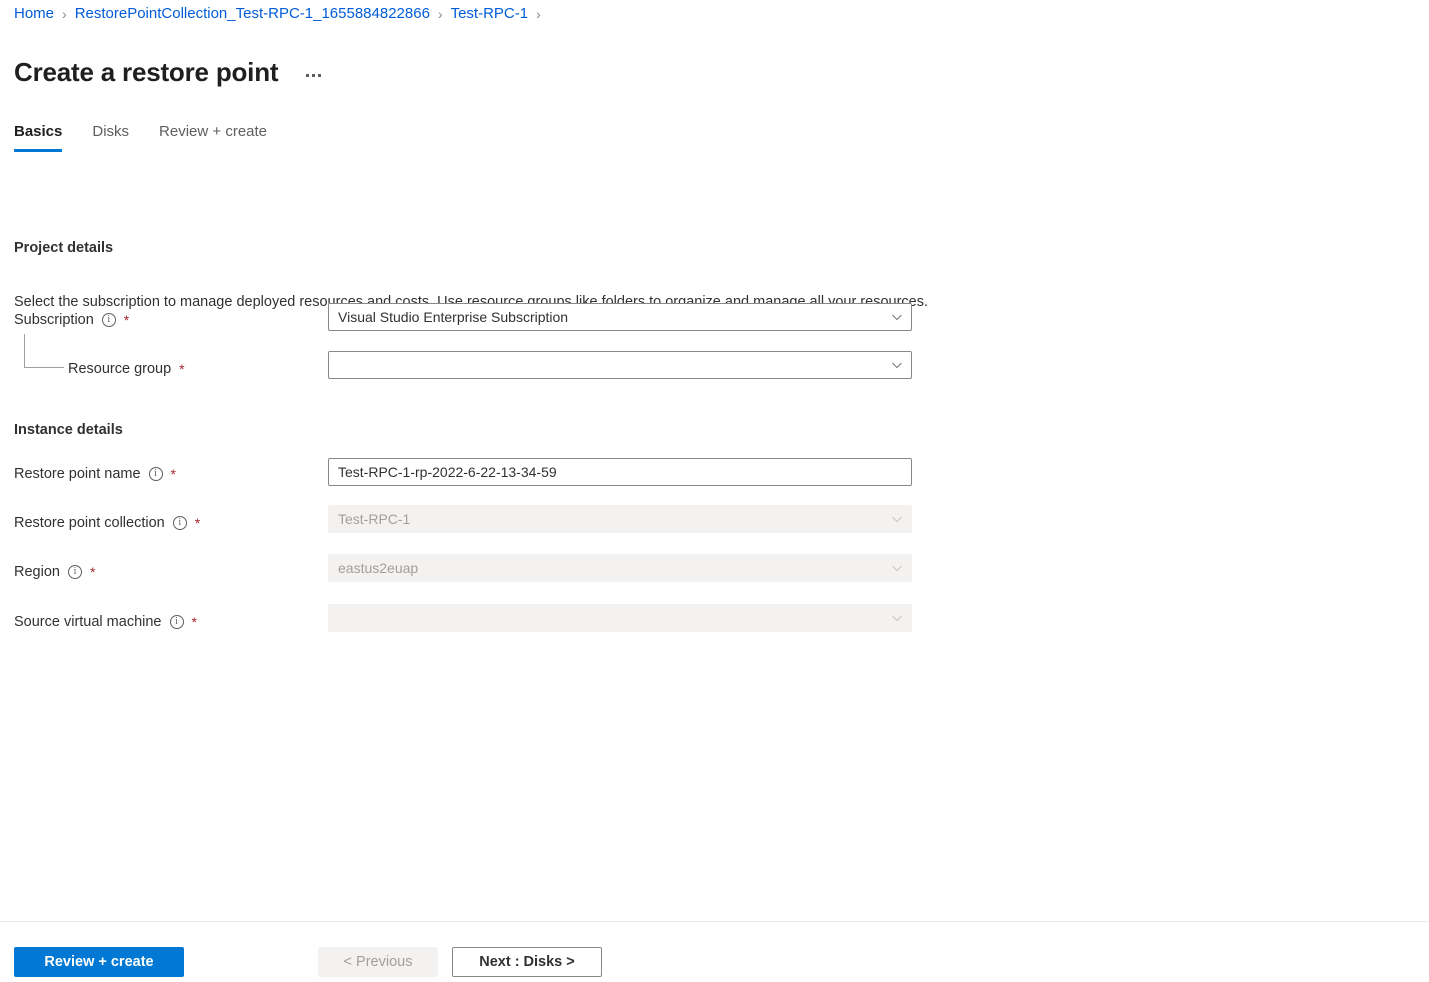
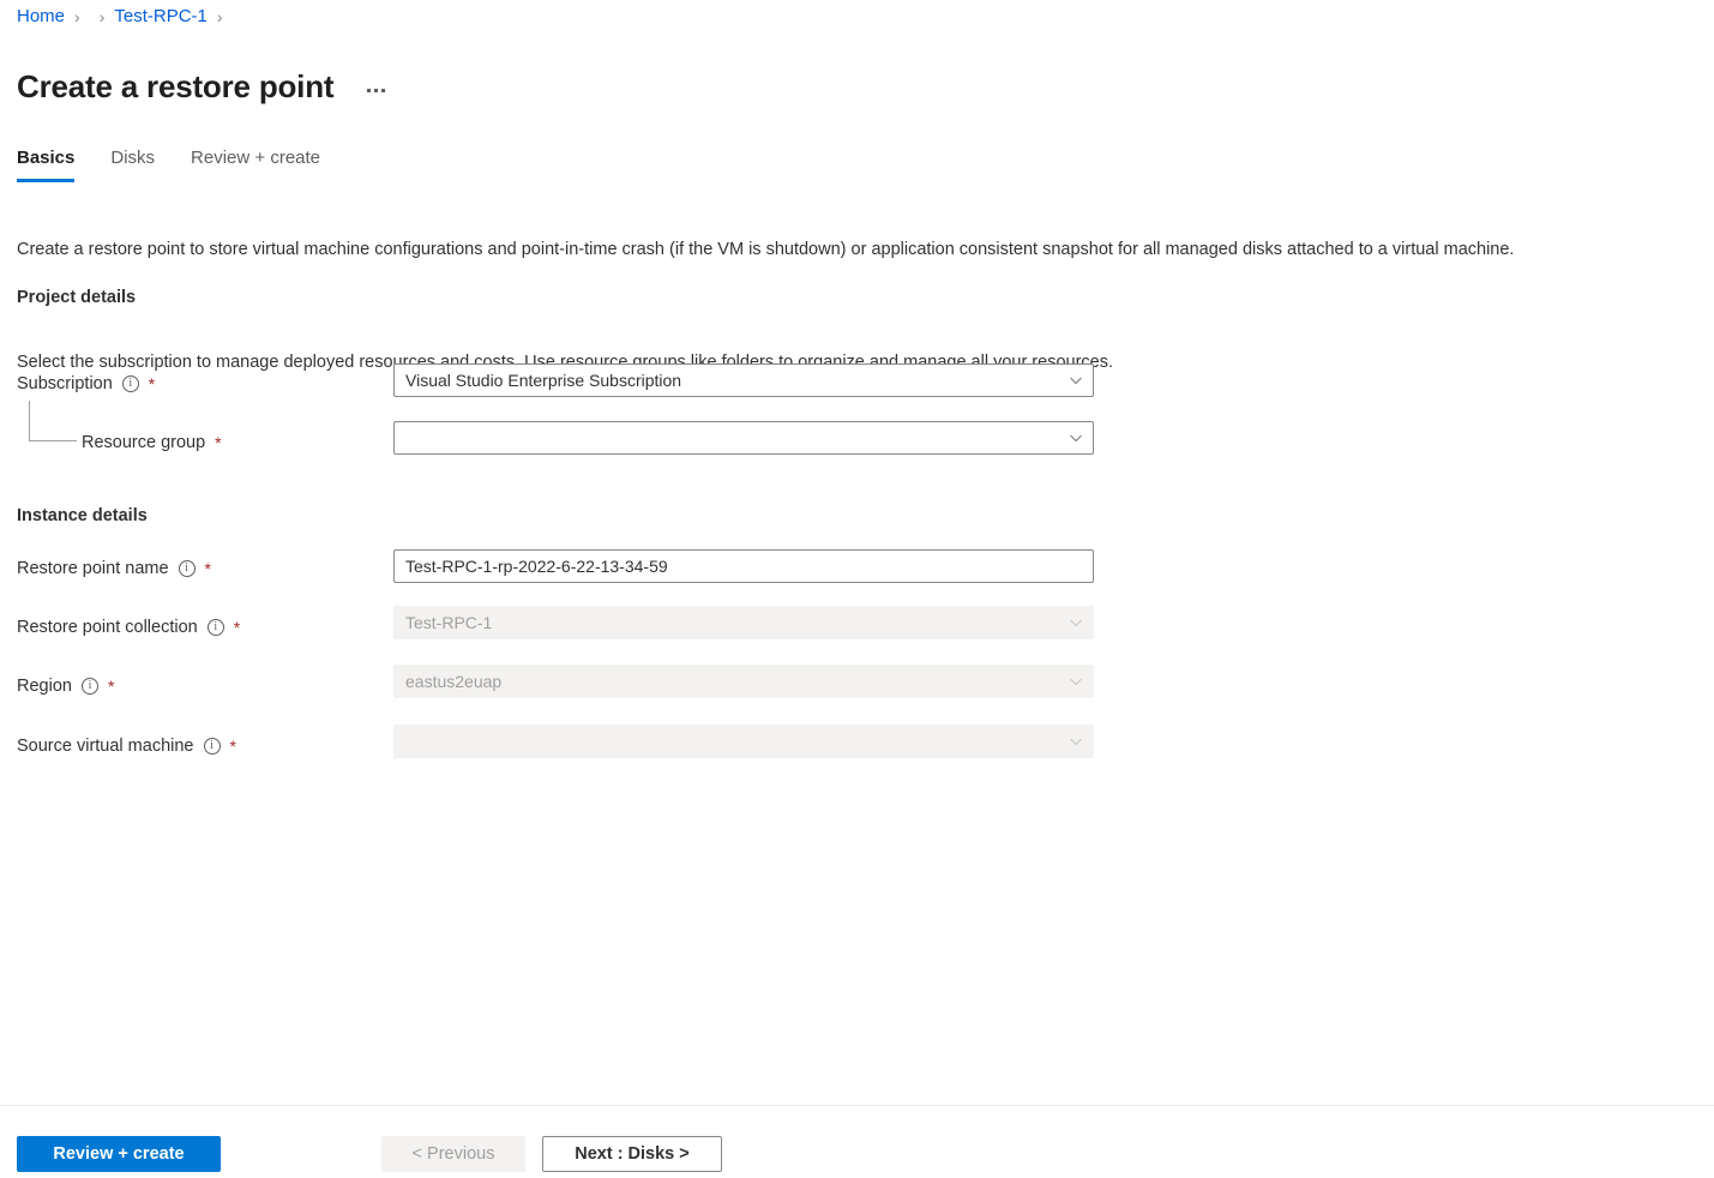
  Home
  ›
- RestorePointCollection_Test-RPC-1_1655884822866
  ›
  Test-RPC-1
  ›
  Create a restore point
  Basics
  Disks
  Review + create
+ Create a restore point to store virtual machine configurations and point-in-time crash (if the VM is shutdown) or application consistent snapshot for all managed disks attached to a virtual machine.
  Project details
  Select the subscription to manage deployed resources and costs. Use resource groups like folders to organize and manage all your resources.
  Subscription
  i
  *
  Visual Studio Enterprise Subscription
  Resource group
  *
  Instance details
  Restore point name
  i
  *
  Test-RPC-1-rp-2022-6-22-13-34-59
  Restore point collection
  i
  *
  Test-RPC-1
  Region
  i
  *
  eastus2euap
  Source virtual machine
  i
  *
  Review + create
  < Previous
  Next : Disks >
